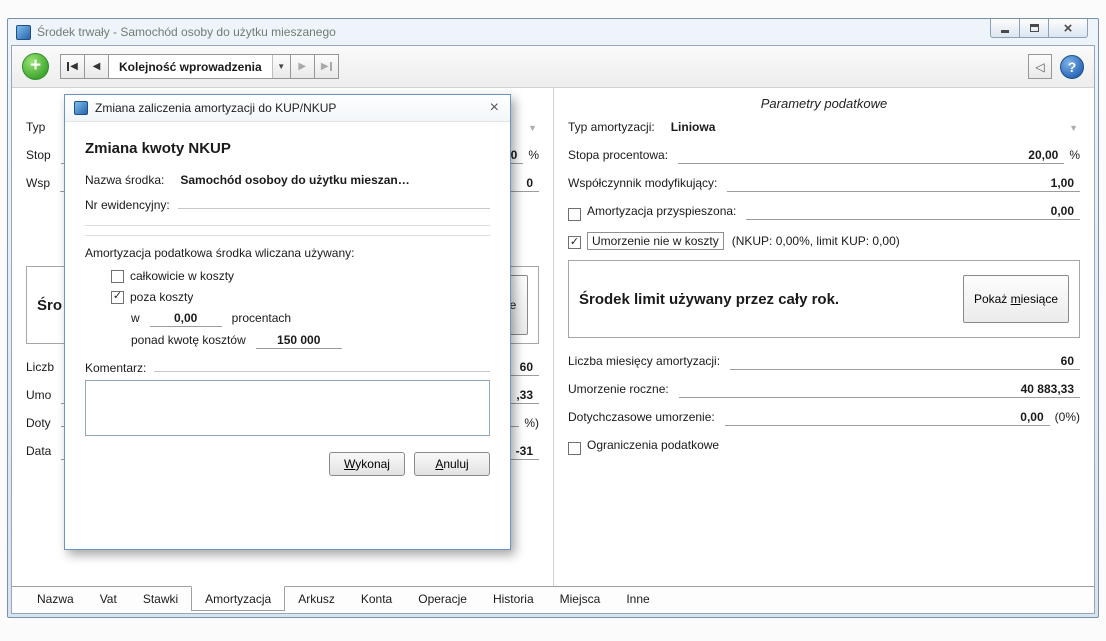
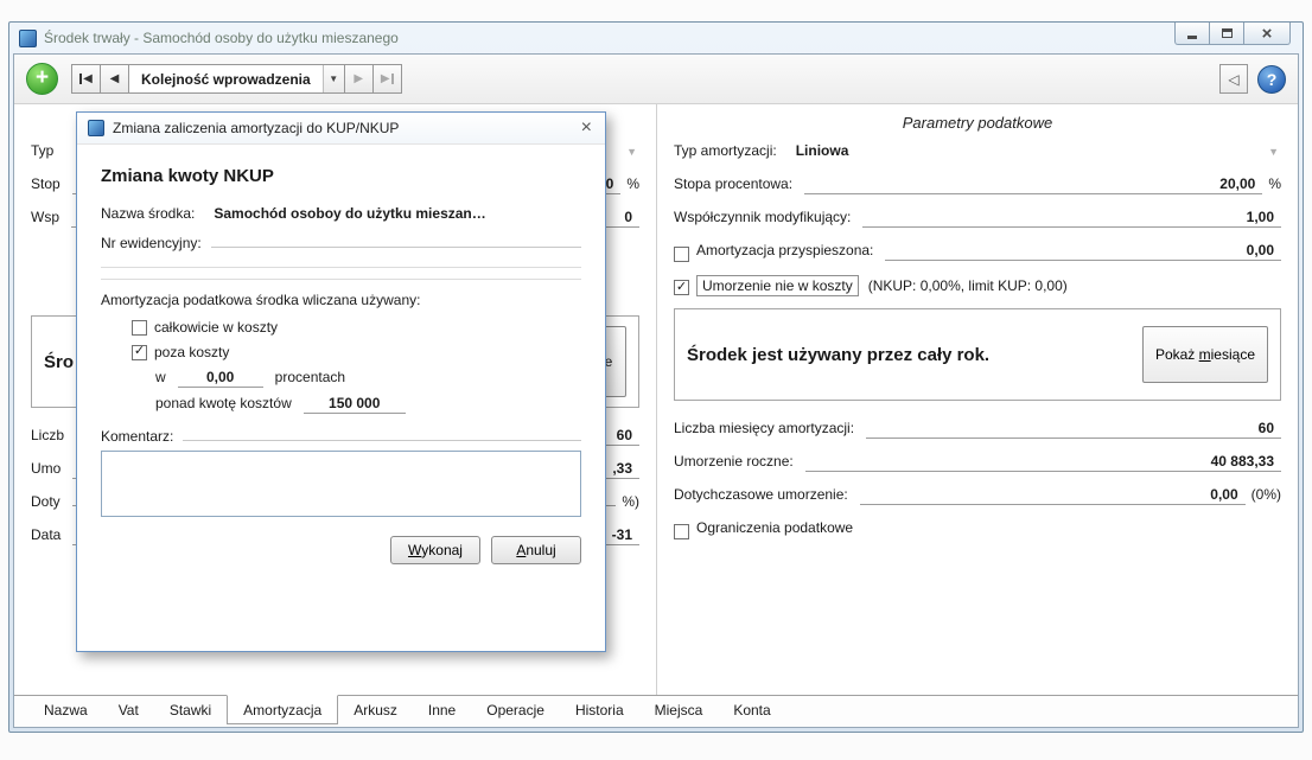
  Środek trwały - Samochód osoby do użytku mieszanego
  ×
  +
  ◀
  ◀
  Kolejność wprowadzenia
  ▼
  ▶
  ▶
  ◁
  ?
  Typ
  ▼
  Stop
  0
  %
  Wsp
  0
  Śro
  e
  Liczb
  60
  Umo
  ,33
  Doty
  %)
  Data
  -31
  Parametry podatkowe
  Typ amortyzacji:
  Liniowa
  ▼
  Stopa procentowa:
  20,00
  %
  Współczynnik modyfikujący:
  1,00
  Amortyzacja przyspieszona:
  0,00
  ✓
  Umorzenie nie w koszty
  (NKUP: 0,00%, limit KUP: 0,00)
- Środek limit używany przez cały rok.
+ Środek jest używany przez cały rok.
  Pokaż miesiące
  Liczba miesięcy amortyzacji:
  60
  Umorzenie roczne:
  40 883,33
  Dotychczasowe umorzenie:
  0,00
  (0%)
  Ograniczenia podatkowe
  Nazwa
  Vat
  Stawki
  Amortyzacja
  Arkusz
- Konta
+ Inne
  Operacje
  Historia
  Miejsca
- Inne
+ Konta
  Zmiana zaliczenia amortyzacji do KUP/NKUP
  ×
  Zmiana kwoty NKUP
  Nazwa środka:
  Samochód osoboy do użytku mieszan…
  Nr ewidencyjny:
  Amortyzacja podatkowa środka wliczana używany:
  całkowicie w koszty
  ✓
  poza koszty
  w
  0,00
  procentach
  ponad kwotę kosztów
  150 000
  Komentarz:
  Wykonaj
  Anuluj
